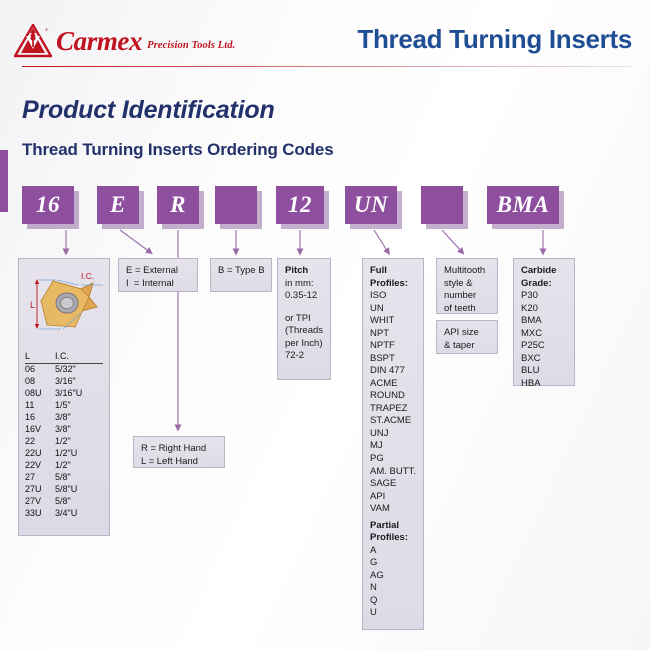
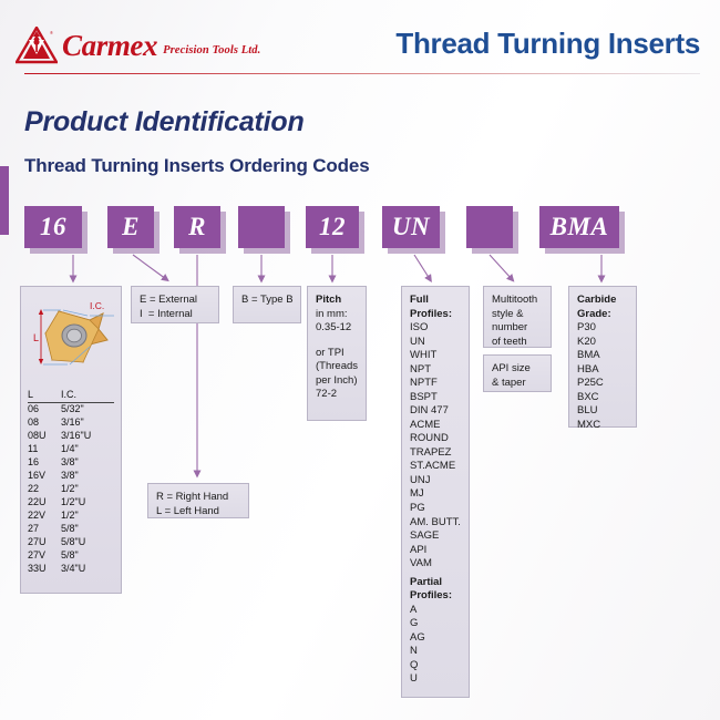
  Carmex
  Precision Tools Ltd.
  Thread Turning Inserts
  Product Identification
  Thread Turning Inserts Ordering Codes
  16
  E
  R
  12
  UN
  BMA
  L
  I.C.
  L
  I.C.
  06
  5/32"
  08
  3/16"
  08U
  3/16"U
  11
- 1/5"
+ 1/4"
  16
  3/8"
  16V
  3/8"
  22
  1/2"
  22U
  1/2"U
  22V
  1/2"
  27
  5/8"
  27U
  5/8"U
  27V
  5/8"
  33U
  3/4"U
  E = External
  I = Internal
  B = Type B
  R = Right Hand
  L = Left Hand
  Pitch
  in mm:
  0.35-12
  or TPI
  (Threads
  per Inch)
  72-2
  Full
  Profiles:
  ISO
  UN
  WHIT
  NPT
  NPTF
  BSPT
  DIN 477
  ACME
  ROUND
  TRAPEZ
  ST.ACME
  UNJ
  MJ
  PG
  AM. BUTT.
  SAGE
  API
  VAM
  Partial
  Profiles:
  A
  G
  AG
  N
  Q
  U
  Multitooth
  style &
  number
  of teeth
  API size
  & taper
  Carbide
  Grade:
  P30
  K20
  BMA
- MXC
+ HBA
  P25C
  BXC
  BLU
- HBA
+ MXC
